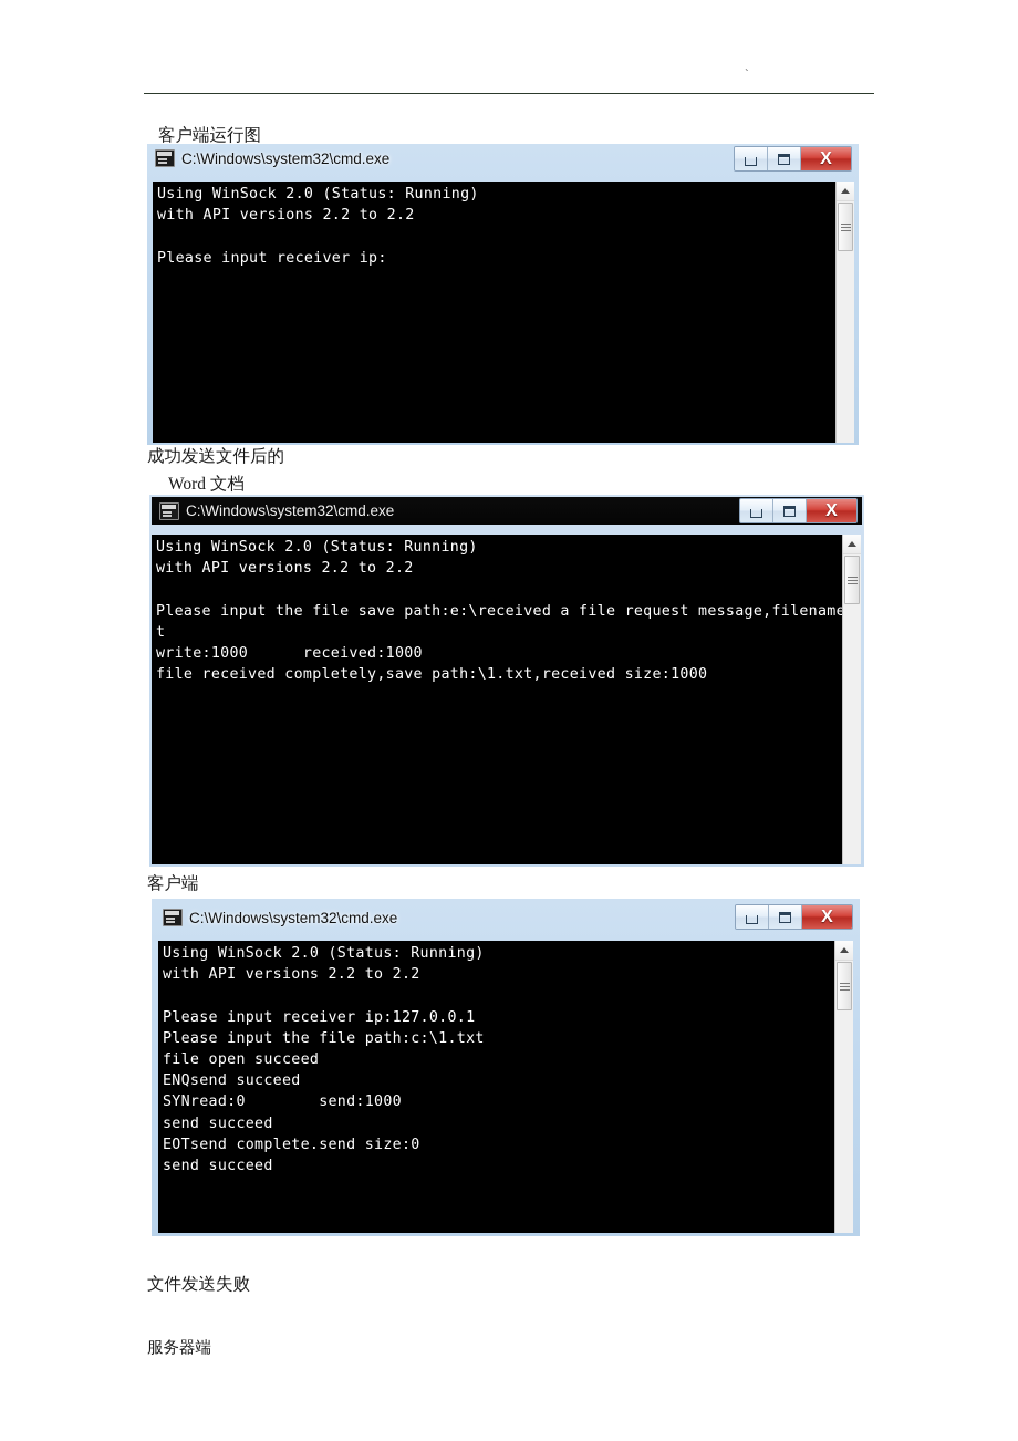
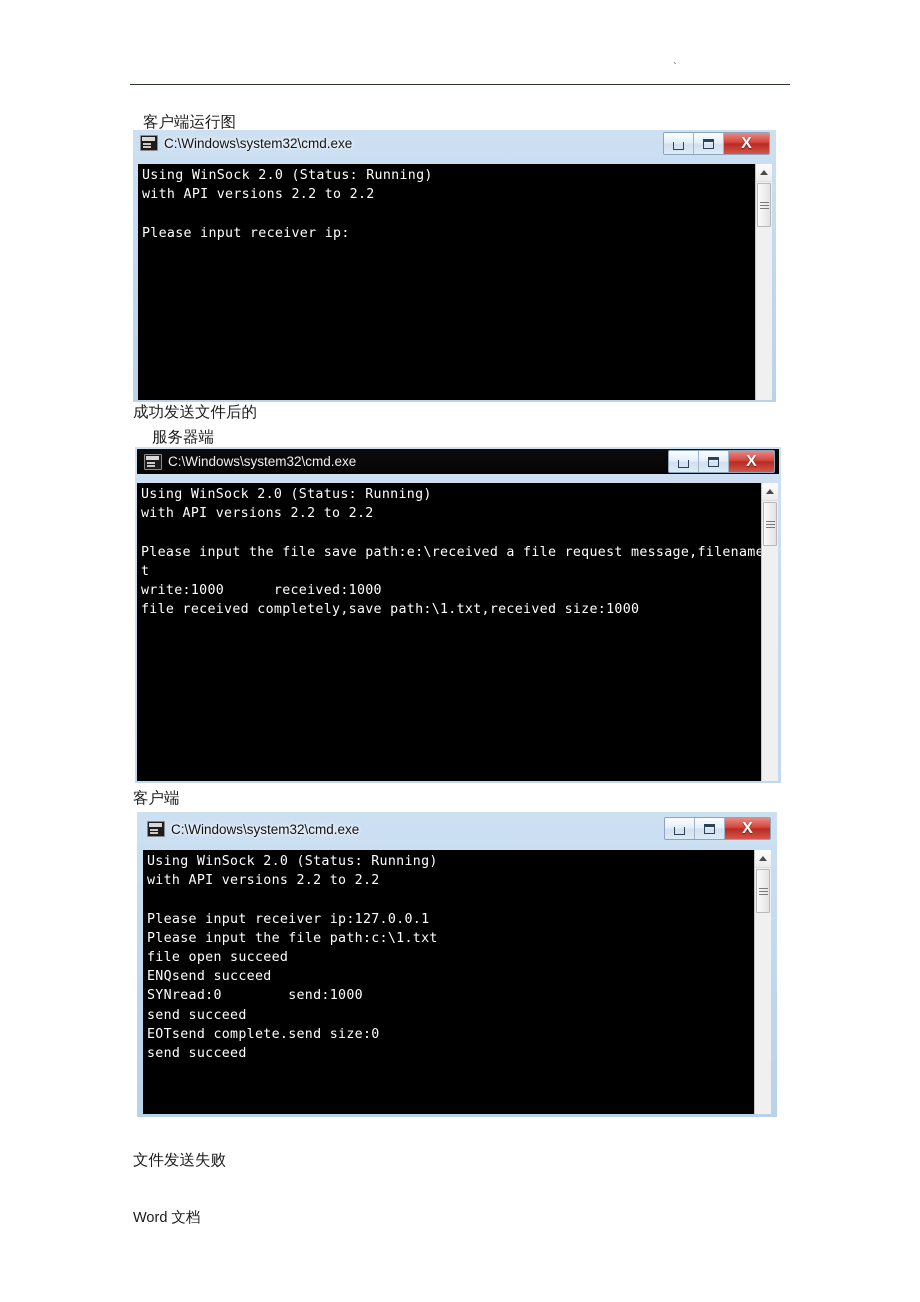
  `
  客户端运行图
  C:\Windows\system32\cmd.exe
  X
  Using WinSock 2.0 (Status: Running)
  with API versions 2.2 to 2.2
  Please input receiver ip:
  成功发送文件后的
- Word 文档
+ 服务器端
  C:\Windows\system32\cmd.exe
  X
  Using WinSock 2.0 (Status: Running)
  with API versions 2.2 to 2.2
  Please input the file save path:e:\received a file request message,filename
  t
  write:1000 received:1000
  file received completely,save path:\1.txt,received size:1000
  客户端
  C:\Windows\system32\cmd.exe
  X
  Using WinSock 2.0 (Status: Running)
  with API versions 2.2 to 2.2
  Please input receiver ip:127.0.0.1
  Please input the file path:c:\1.txt
  file open succeed
  ENQsend succeed
  SYNread:0 send:1000
  send succeed
  EOTsend complete.send size:0
  send succeed
  文件发送失败
- 服务器端
+ Word 文档
